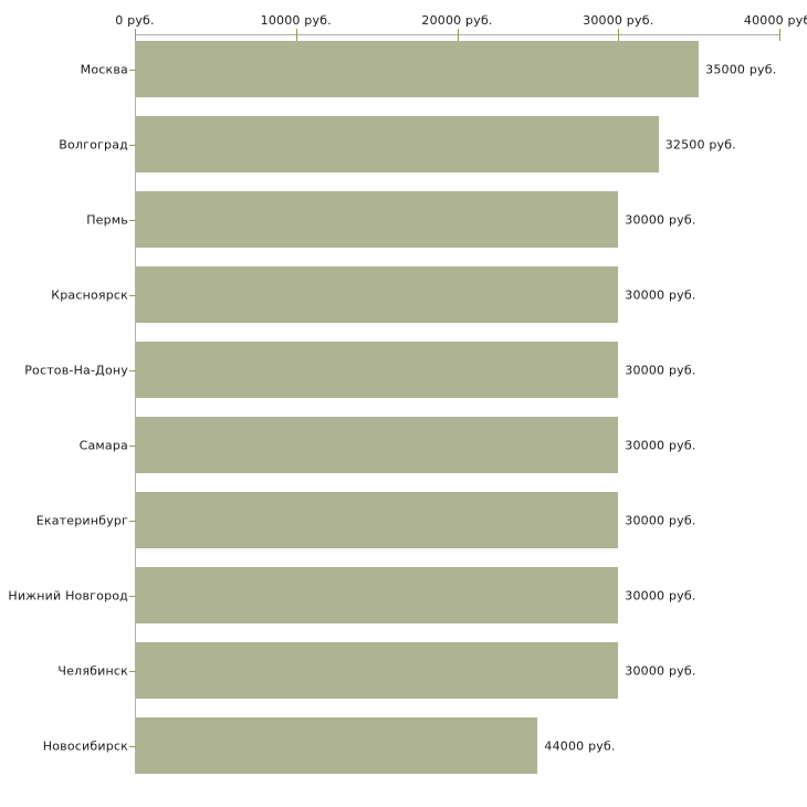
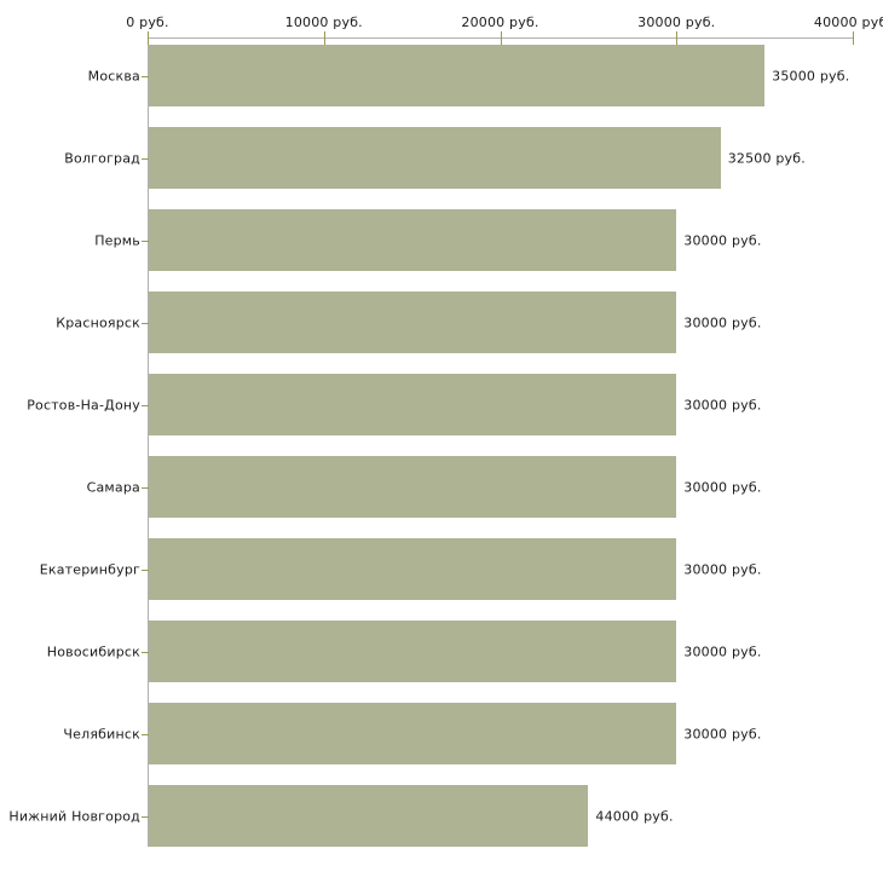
  0 руб.
  10000 руб.
  20000 руб.
  30000 руб.
  40000 ру
  Москва
  Волгоград
  Пермь
  Красноярск
  Ростов-На-Дону
  Самара
  Екатеринбург
- Нижний Новгород
+ Новосибирск
  Челябинск
- Новосибирск
+ Нижний Новгород
  35000 руб.
  32500 руб.
  30000 руб.
  30000 руб.
  30000 руб.
  30000 руб.
  30000 руб.
  30000 руб.
  30000 руб.
  44000 руб.
